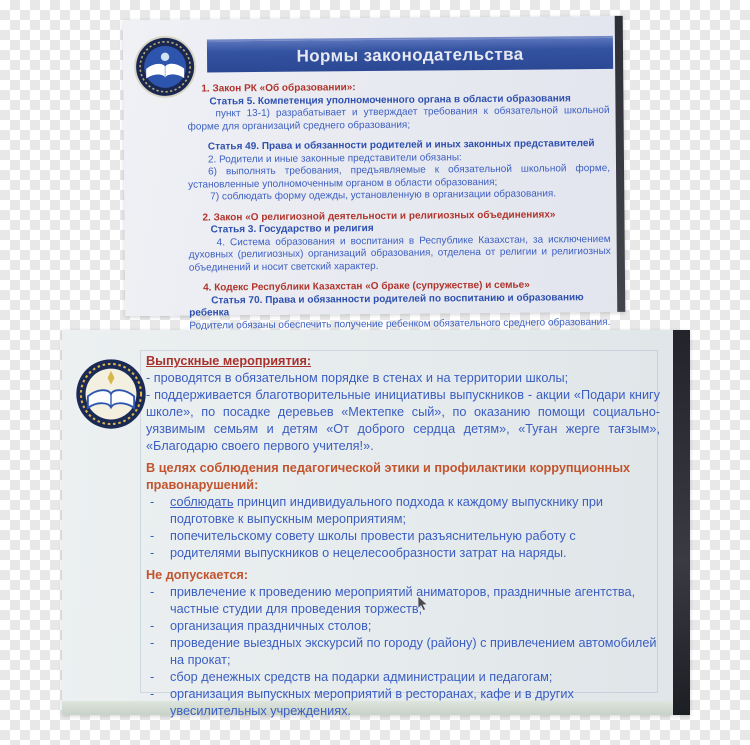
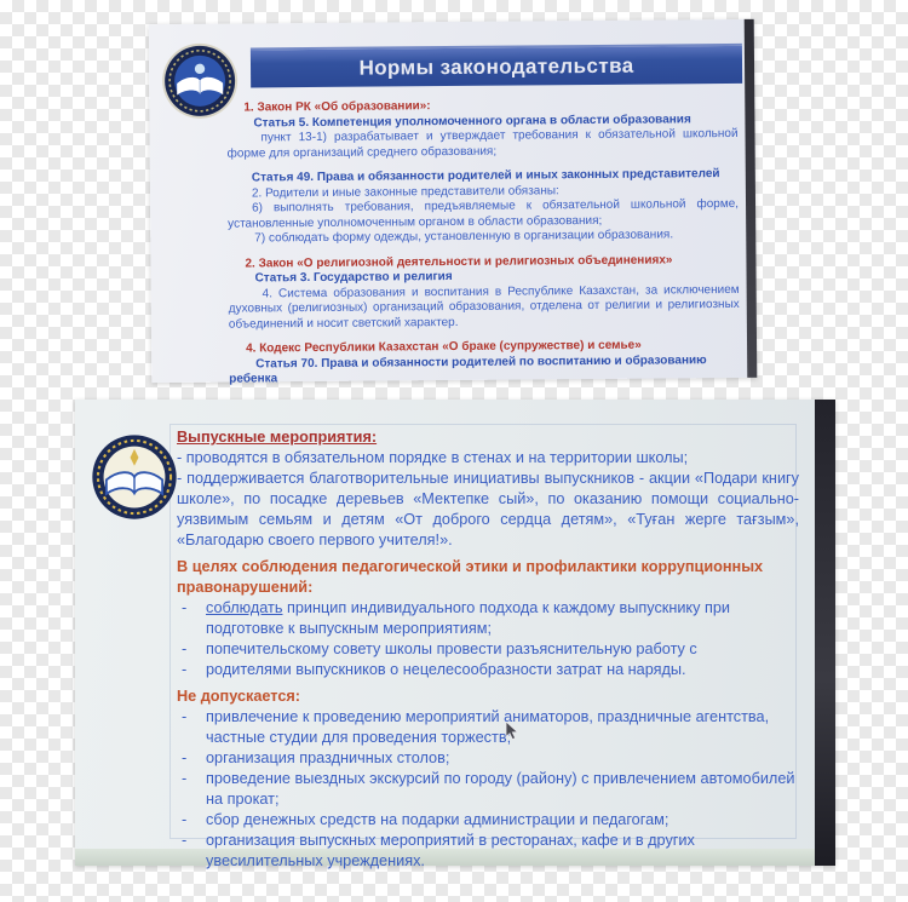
  Нормы законодательства
  1. Закон РК «Об образовании»:
  Статья 5. Компетенция уполномоченного органа в области образования
  пункт 13-1) разрабатывает и утверждает требования к обязательной школьной форме для организаций среднего образования;
  Статья 49. Права и обязанности родителей и иных законных представителей
  2. Родители и иные законные представители обязаны:
  6) выполнять требования, предъявляемые к обязательной школьной форме, установленные уполномоченным органом в области образования;
  7) соблюдать форму одежды, установленную в организации образования.
  2. Закон «О религиозной деятельности и религиозных объединениях»
  Статья 3. Государство и религия
  4. Система образования и воспитания в Республике Казахстан, за исключением духовных (религиозных) организаций образования, отделена от религии и религиозных объединений и носит светский характер.
  4. Кодекс Республики Казахстан «О браке (супружестве) и семье»
  Статья 70. Права и обязанности родителей по воспитанию и образованию ребенка
- Родители обязаны обеспечить получение ребенком обязательного среднего образования.
  Выпускные мероприятия:
  - проводятся в обязательном порядке в стенах и на территории школы;
  - поддерживается благотворительные инициативы выпускников - акции «Подари книгу школе», по посадке деревьев «Мектепке сый», по оказанию помощи социально-уязвимым семьям и детям «От доброго сердца детям», «Туған жерге тағзым», «Благодарю своего первого учителя!».
  В целях соблюдения педагогической этики и профилактики коррупционных правонарушений:
  -
  соблюдать принцип индивидуального подхода к каждому выпускнику при подготовке к выпускным мероприятиям;
  -
  попечительскому совету школы провести разъяснительную работу с
  -
  родителями выпускников о нецелесообразности затрат на наряды.
  Не допускается:
  -
  привлечение к проведению мероприятий аниматоров, праздничные агентства, частные студии для проведения торжеств;
  -
  организация праздничных столов;
  -
  проведение выездных экскурсий по городу (району) с привлечением автомобилей на прокат;
  -
  сбор денежных средств на подарки администрации и педагогам;
  -
  организация выпускных мероприятий в ресторанах, кафе и в других увесилительных учреждениях.
